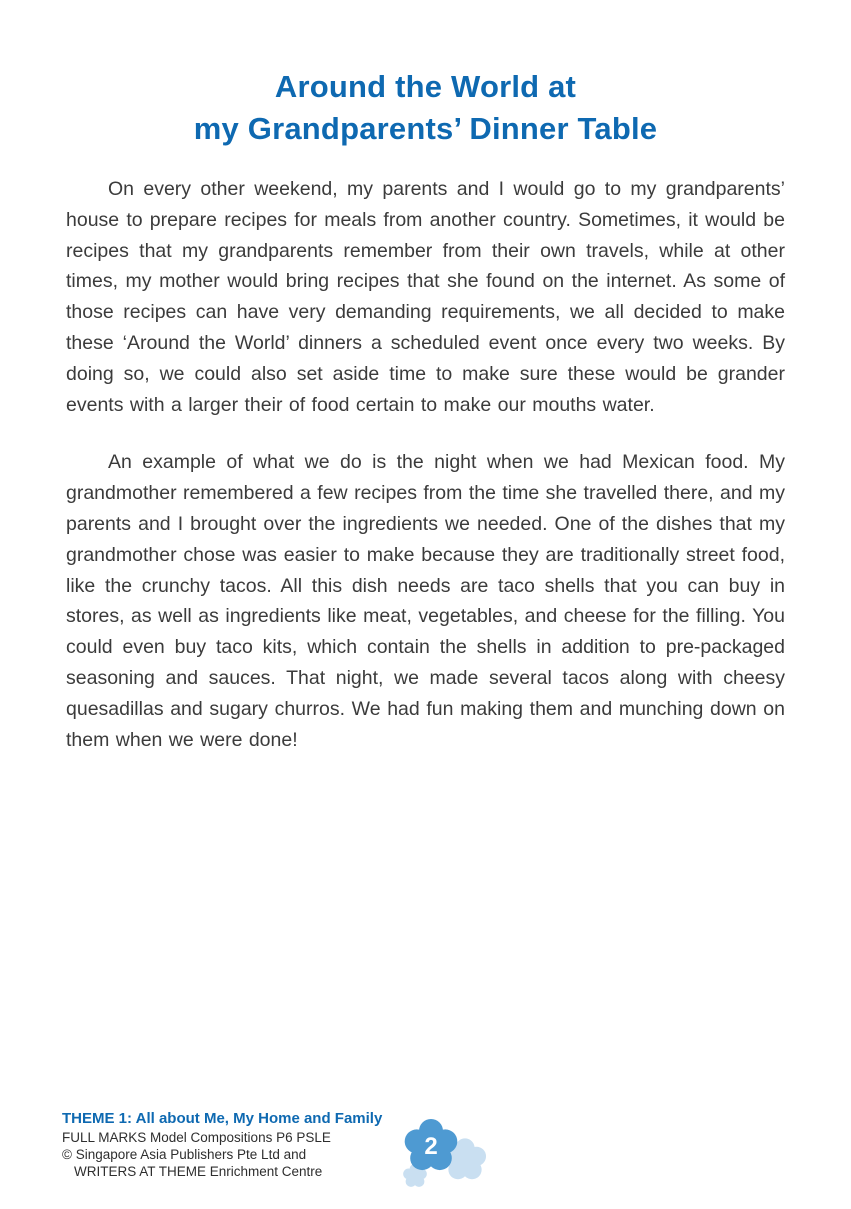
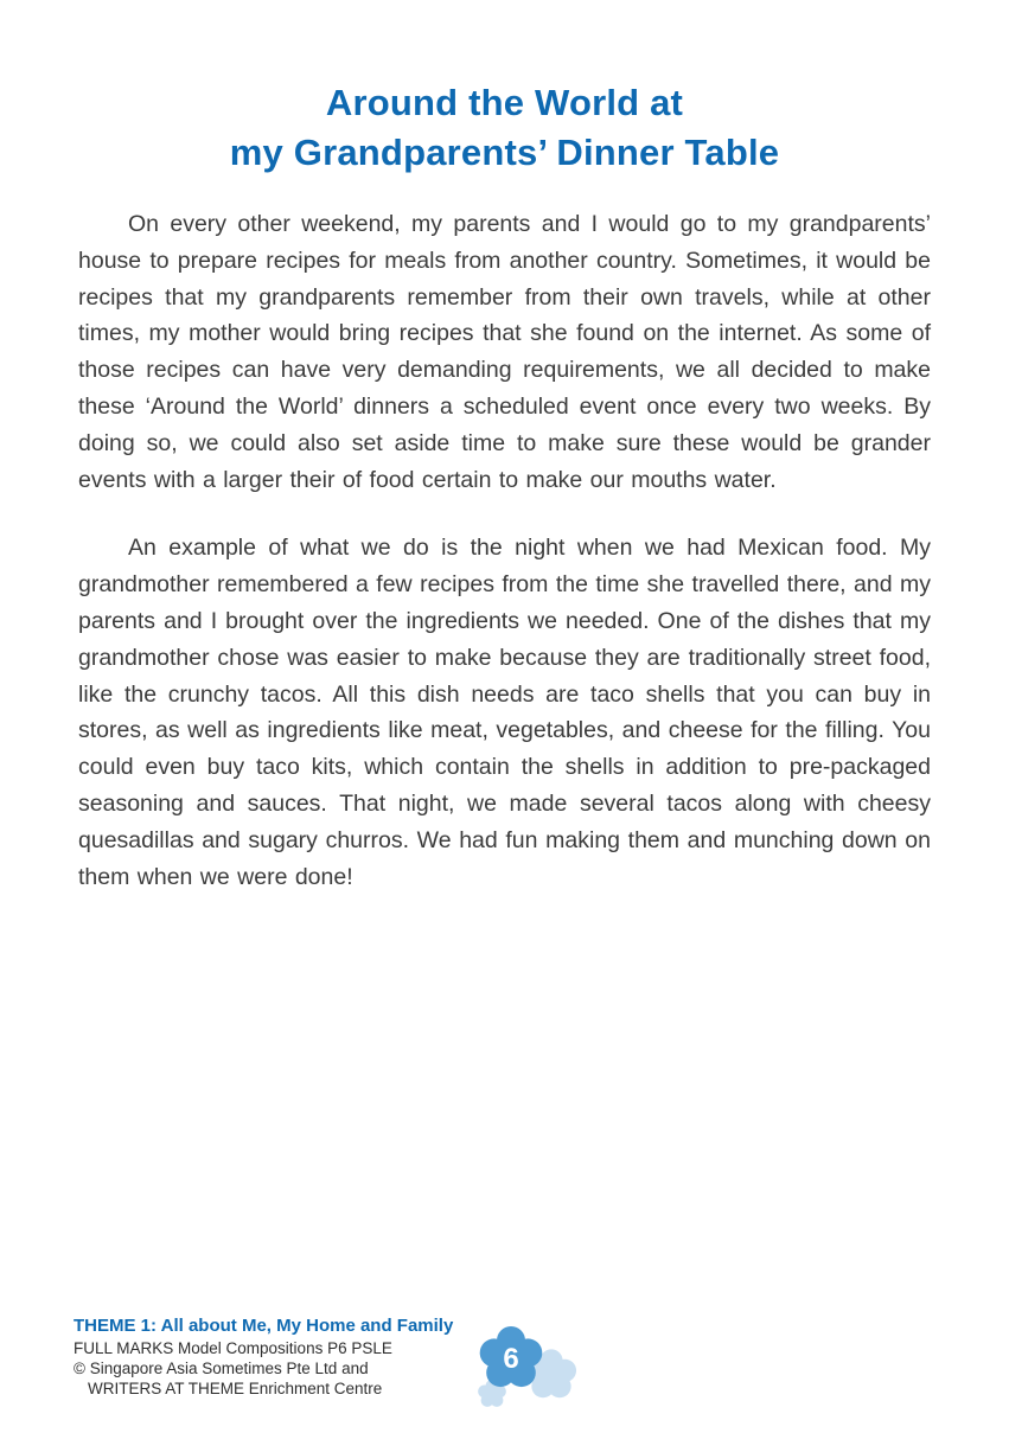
  Around the World at
  my Grandparents’ Dinner Table
  On every other weekend, my parents and I would go to my grandparents’ house to prepare recipes for meals from another country. Sometimes, it would be recipes that my grandparents remember from their own travels, while at other times, my mother would bring recipes that she found on the internet. As some of those recipes can have very demanding requirements, we all decided to make these ‘Around the World’ dinners a scheduled event once every two weeks. By doing so, we could also set aside time to make sure these would be grander events with a larger their of food certain to make our mouths water.
  An example of what we do is the night when we had Mexican food. My grandmother remembered a few recipes from the time she travelled there, and my parents and I brought over the ingredients we needed. One of the dishes that my grandmother chose was easier to make because they are traditionally street food, like the crunchy tacos. All this dish needs are taco shells that you can buy in stores, as well as ingredients like meat, vegetables, and cheese for the filling. You could even buy taco kits, which contain the shells in addition to pre-packaged seasoning and sauces. That night, we made several tacos along with cheesy quesadillas and sugary churros. We had fun making them and munching down on them when we were done!
  THEME 1: All about Me, My Home and Family
  FULL MARKS Model Compositions P6 PSLE
- © Singapore Asia Publishers Pte Ltd and
+ © Singapore Asia Sometimes Pte Ltd and
  WRITERS AT THEME Enrichment Centre
- 2
+ 6
